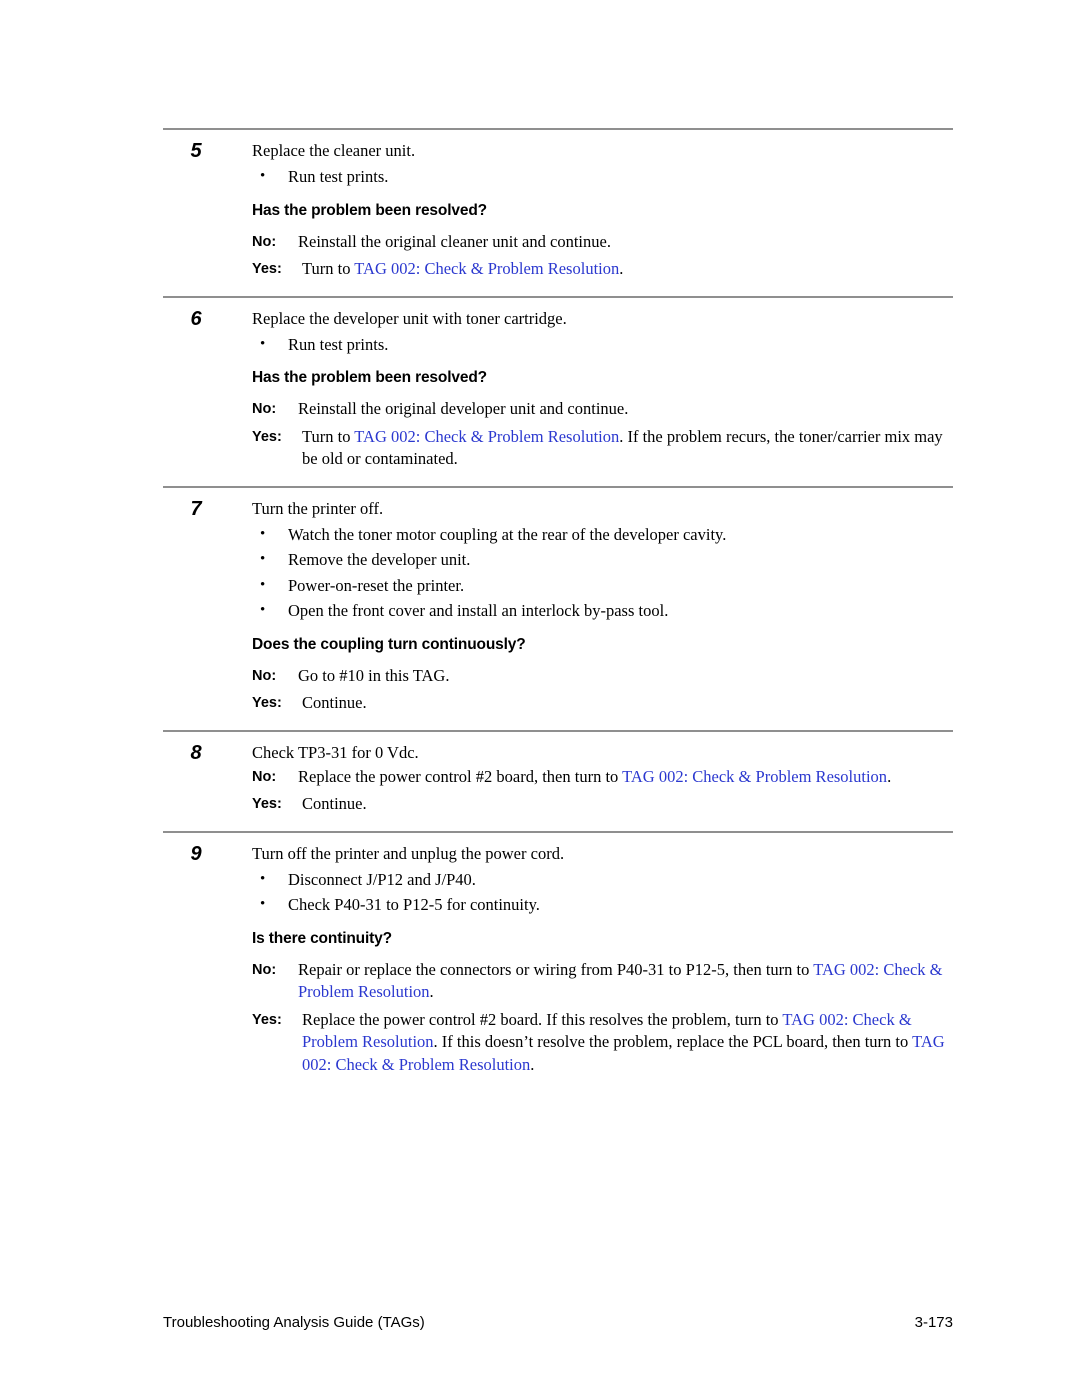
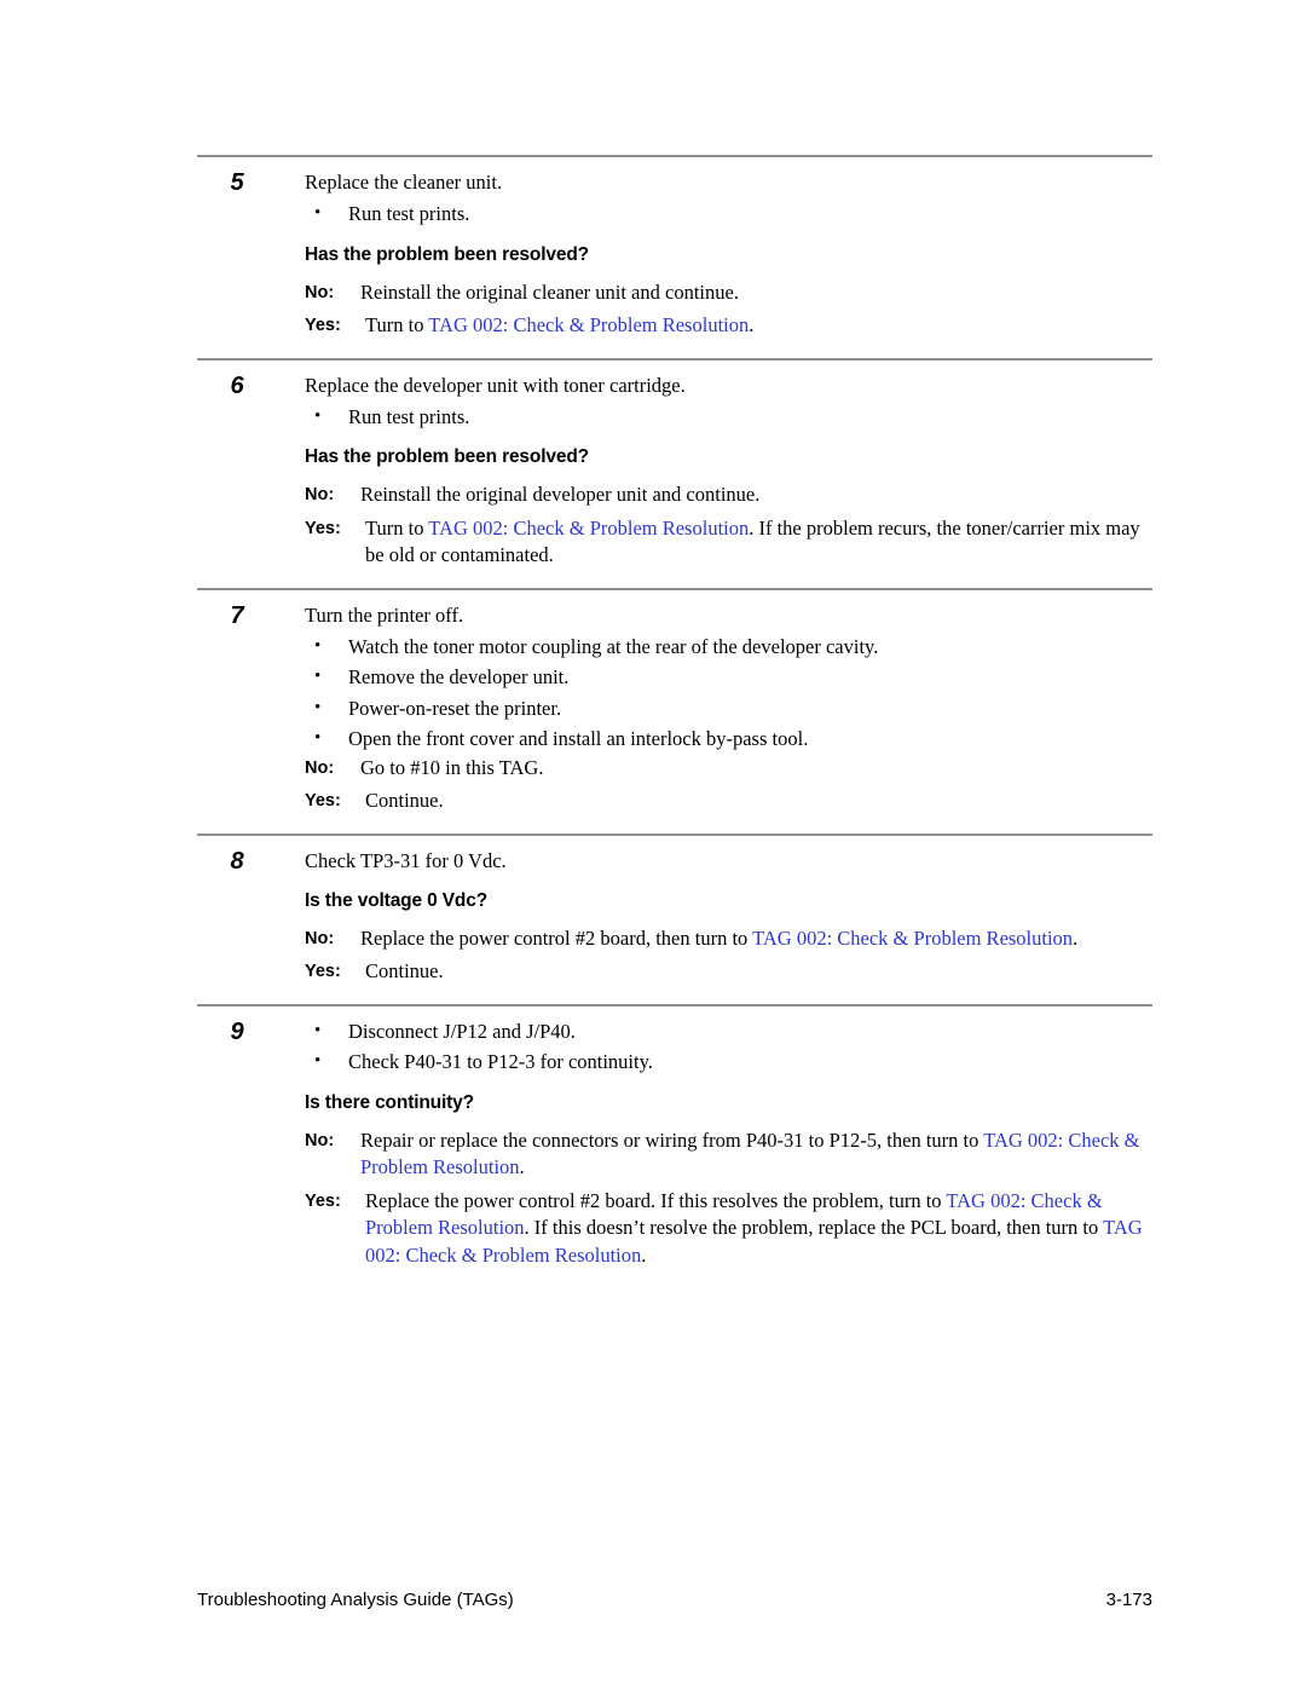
  5
  Replace the cleaner unit.
  •
  Run test prints.
  Has the problem been resolved?
  No:
  Reinstall the original cleaner unit and continue.
  Yes:
  Turn to TAG 002: Check & Problem Resolution.
  6
  Replace the developer unit with toner cartridge.
  •
  Run test prints.
  Has the problem been resolved?
  No:
  Reinstall the original developer unit and continue.
  Yes:
  Turn to TAG 002: Check & Problem Resolution. If the problem recurs, the toner/carrier mix may be old or contaminated.
  7
  Turn the printer off.
  •
  Watch the toner motor coupling at the rear of the developer cavity.
  •
  Remove the developer unit.
  •
  Power-on-reset the printer.
  •
  Open the front cover and install an interlock by-pass tool.
- Does the coupling turn continuously?
  No:
  Go to #10 in this TAG.
  Yes:
  Continue.
  8
  Check TP3-31 for 0 Vdc.
+ Is the voltage 0 Vdc?
  No:
  Replace the power control #2 board, then turn to TAG 002: Check & Problem Resolution.
  Yes:
  Continue.
  9
- Turn off the printer and unplug the power cord.
  •
  Disconnect J/P12 and J/P40.
  •
- Check P40-31 to P12-5 for continuity.
+ Check P40-31 to P12-3 for continuity.
  Is there continuity?
  No:
  Repair or replace the connectors or wiring from P40-31 to P12-5, then turn to TAG 002: Check & Problem Resolution.
  Yes:
  Replace the power control #2 board. If this resolves the problem, turn to TAG 002: Check & Problem Resolution. If this doesn’t resolve the problem, replace the PCL board, then turn to TAG 002: Check & Problem Resolution.
  Troubleshooting Analysis Guide (TAGs)
  3-173
